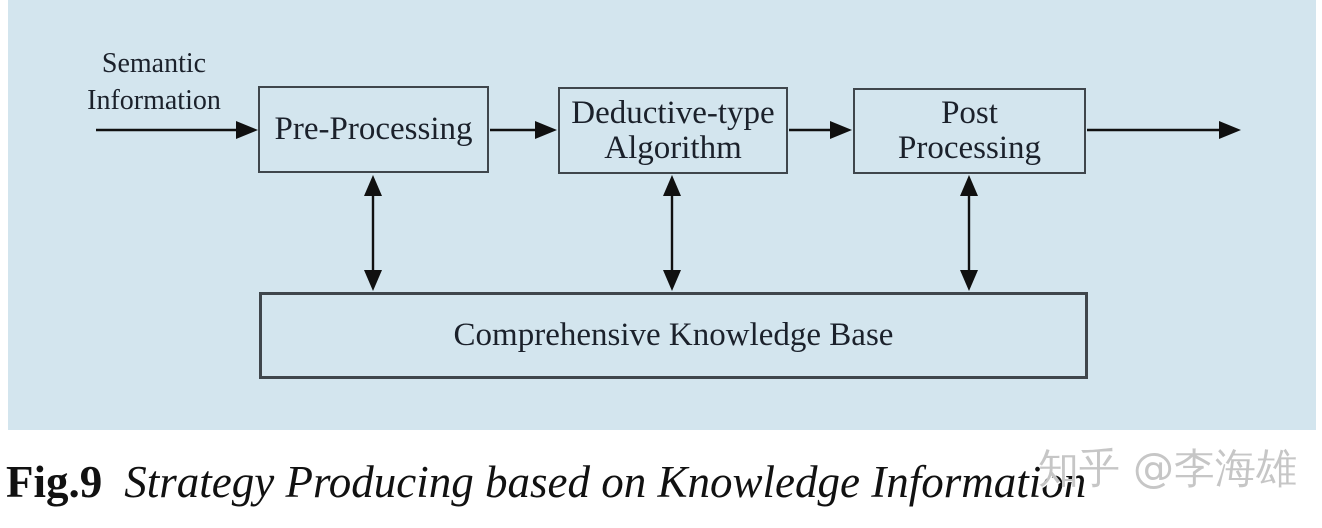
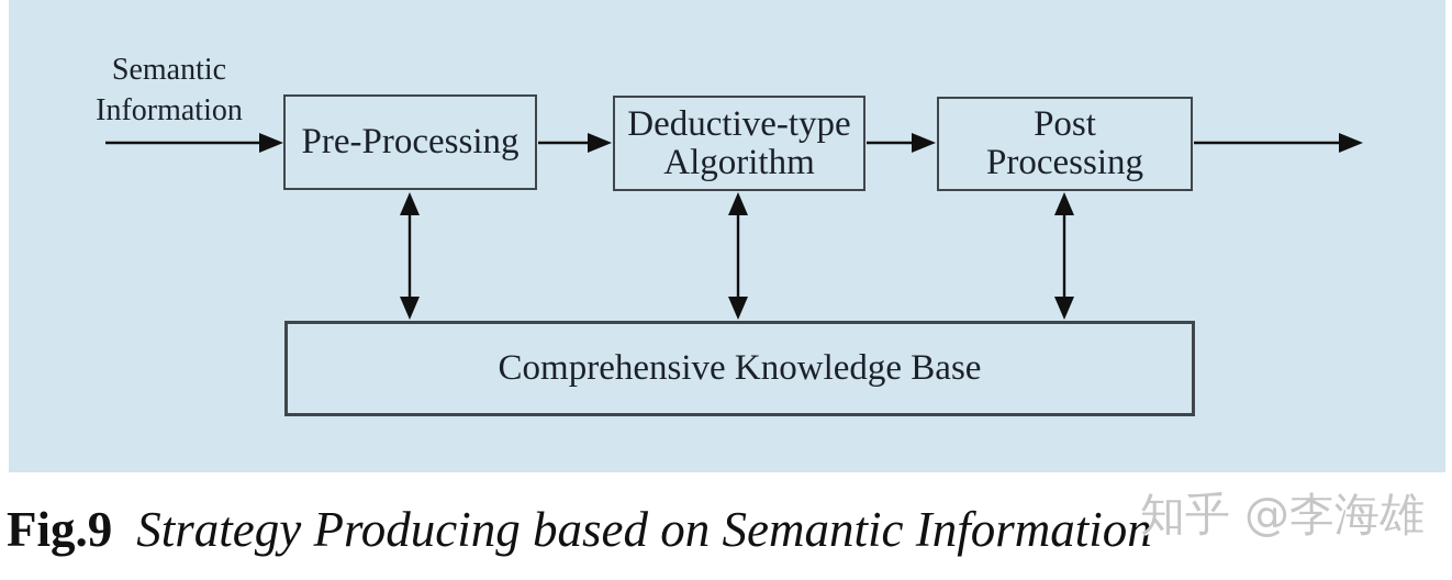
  Semantic
  Information
  Pre-Processing
  Deductive-type
  Algorithm
  Post
  Processing
  Comprehensive Knowledge Base
  Fig.9
- Strategy Producing based on Knowledge Information
+ Strategy Producing based on Semantic Information
  知乎 @李海雄
